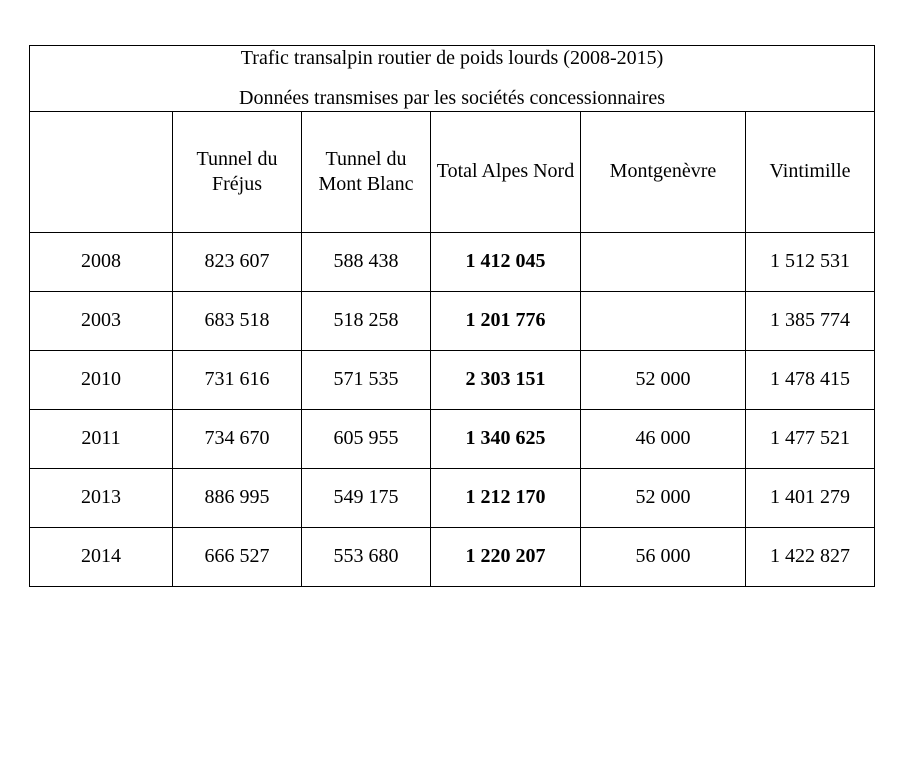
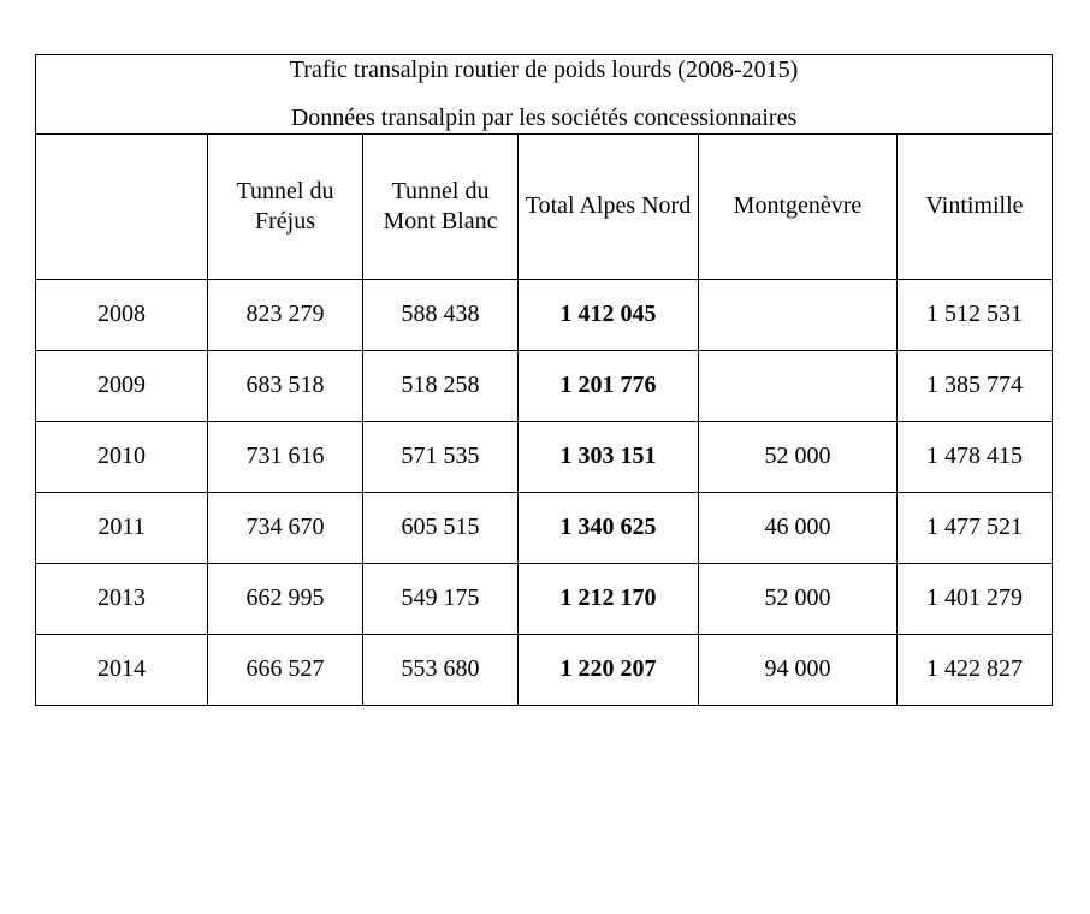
- Trafic transalpin routier de poids lourds (2008-2015) Données transmises par les sociétés concessionnaires
+ Trafic transalpin routier de poids lourds (2008-2015) Données transalpin par les sociétés concessionnaires
  	Tunnel du Fréjus	Tunnel du Mont Blanc	Total Alpes Nord	Montgenèvre	Vintimille
- 2008	823 607	588 438	1 412 045		1 512 531
+ 2008	823 279	588 438	1 412 045		1 512 531
- 2003	683 518	518 258	1 201 776		1 385 774
+ 2009	683 518	518 258	1 201 776		1 385 774
- 2010	731 616	571 535	2 303 151	52 000	1 478 415
+ 2010	731 616	571 535	1 303 151	52 000	1 478 415
- 2011	734 670	605 955	1 340 625	46 000	1 477 521
+ 2011	734 670	605 515	1 340 625	46 000	1 477 521
- 2013	886 995	549 175	1 212 170	52 000	1 401 279
+ 2013	662 995	549 175	1 212 170	52 000	1 401 279
- 2014	666 527	553 680	1 220 207	56 000	1 422 827
+ 2014	666 527	553 680	1 220 207	94 000	1 422 827
